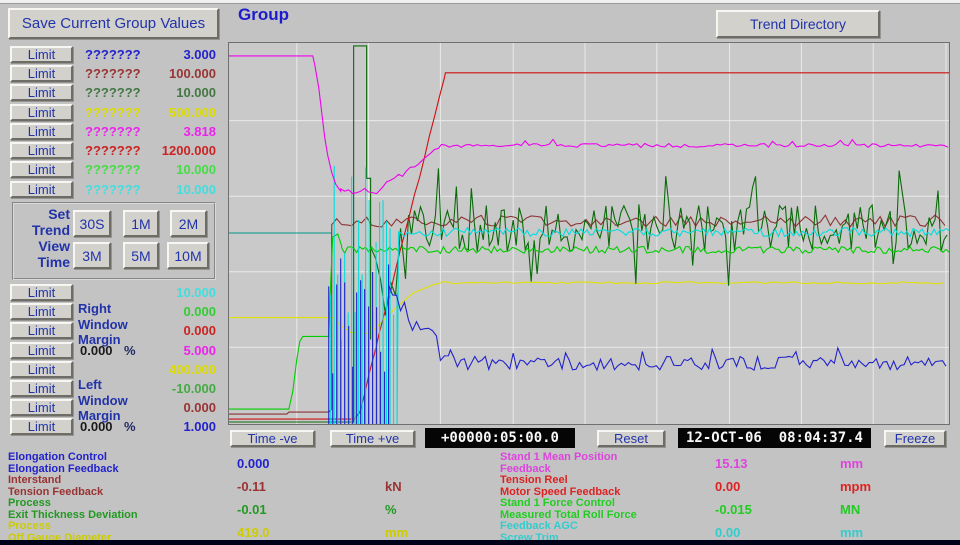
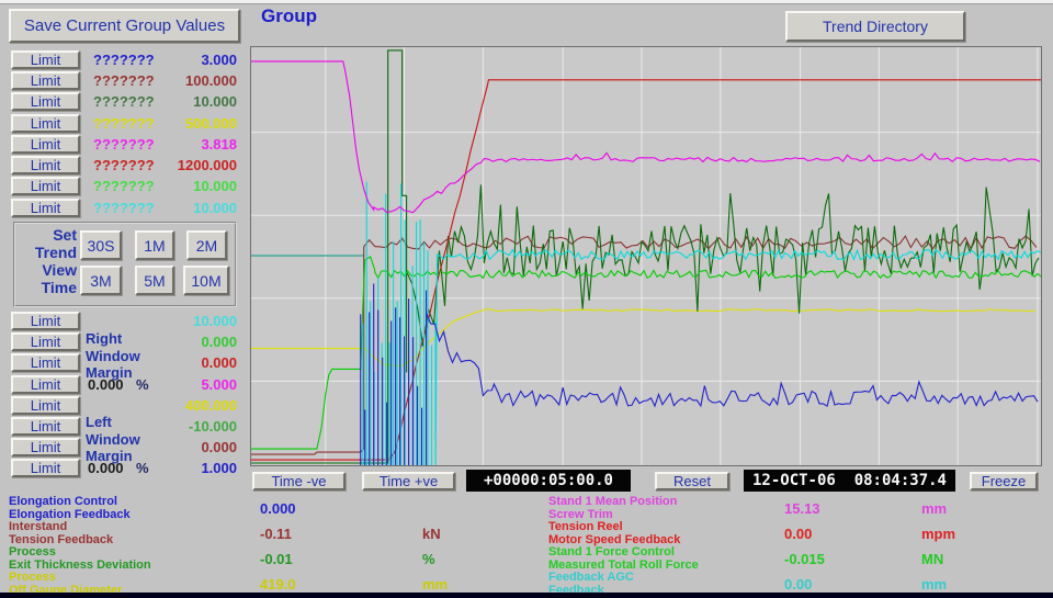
  Save Current Group Values
  Group
  Trend Directory
  Limit
  ???????
  3.000
  Limit
  ???????
  100.000
  Limit
  ???????
  10.000
  Limit
  ???????
  500.000
  Limit
  ???????
  3.818
  Limit
  ???????
  1200.000
  Limit
  ???????
  10.000
  Limit
  ???????
  10.000
  Set
  Trend
  View
  Time
  30S
  1M
  2M
  3M
  5M
  10M
  Limit
  10.000
  Limit
  0.000
  Limit
  0.000
  Limit
  5.000
  Limit
  400.000
  Limit
  -10.000
  Limit
  0.000
  Limit
  1.000
  Right
  Window
  Margin
  0.000
  %
  Left
  Window
  Margin
  0.000
  %
  Time -ve
  Time +ve
  +00000:05:00.0
  Reset
  12-OCT-06 08:04:37.4
  Freeze
  Elongation Control
  Elongation Feedback
  0.000
  Interstand
  Tension Feedback
  -0.11
  kN
  Process
  Exit Thickness Deviation
  -0.01
  %
  Process
  Off Gauge Diameter
  419.0
  mm
  Stand 1 Mean Position
- Feedback
+ Screw Trim
  15.13
  mm
  Tension Reel
  Motor Speed Feedback
  0.00
  mpm
  Stand 1 Force Control
  Measured Total Roll Force
  -0.015
  MN
  Feedback AGC
- Screw Trim
+ Feedback
  0.00
  mm
